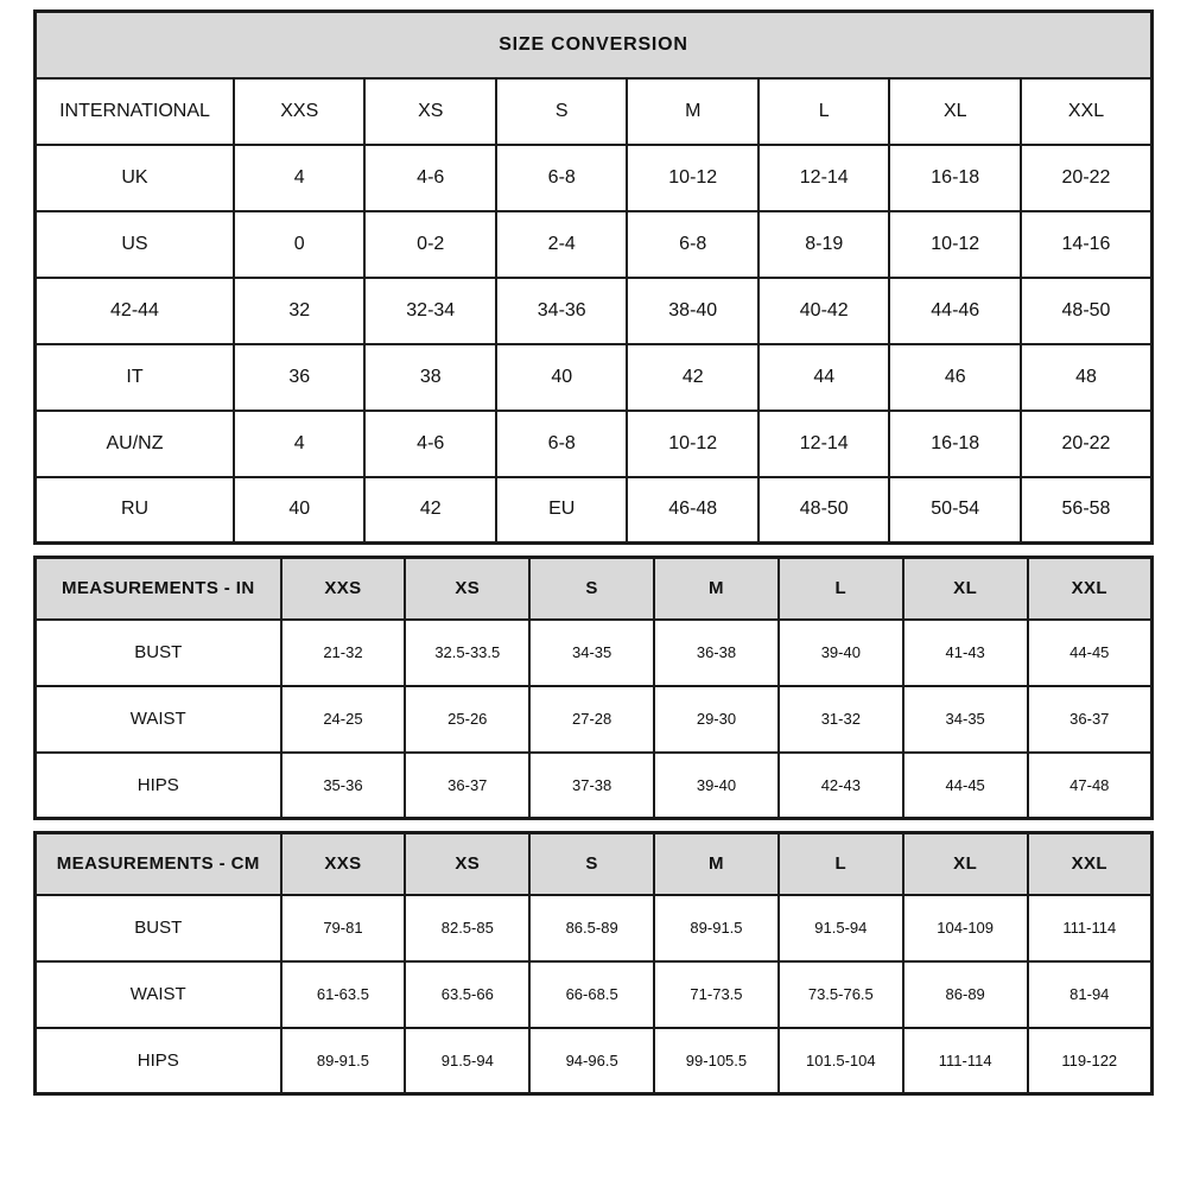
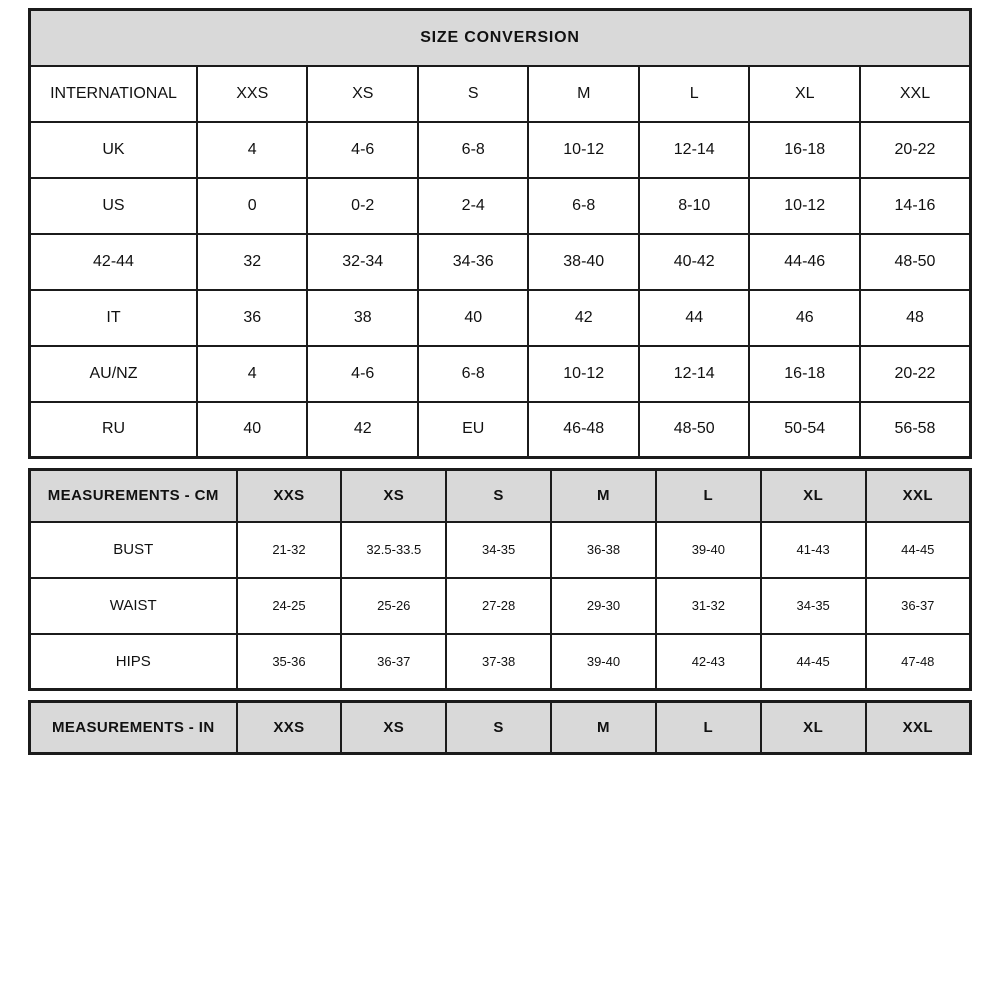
  SIZE CONVERSION
  INTERNATIONAL	XXS	XS	S	M	L	XL	XXL
  UK	4	4-6	6-8	10-12	12-14	16-18	20-22
- US	0	0-2	2-4	6-8	8-19	10-12	14-16
+ US	0	0-2	2-4	6-8	8-10	10-12	14-16
  42-44	32	32-34	34-36	38-40	40-42	44-46	48-50
  IT	36	38	40	42	44	46	48
  AU/NZ	4	4-6	6-8	10-12	12-14	16-18	20-22
  RU	40	42	EU	46-48	48-50	50-54	56-58
- MEASUREMENTS - IN	XXS	XS	S	M	L	XL	XXL
+ MEASUREMENTS - CM	XXS	XS	S	M	L	XL	XXL
  BUST	21-32	32.5-33.5	34-35	36-38	39-40	41-43	44-45
  WAIST	24-25	25-26	27-28	29-30	31-32	34-35	36-37
  HIPS	35-36	36-37	37-38	39-40	42-43	44-45	47-48
- MEASUREMENTS - CM	XXS	XS	S	M	L	XL	XXL
+ MEASUREMENTS - IN	XXS	XS	S	M	L	XL	XXL
- BUST	79-81	82.5-85	86.5-89	89-91.5	91.5-94	104-109	111-114
- WAIST	61-63.5	63.5-66	66-68.5	71-73.5	73.5-76.5	86-89	81-94
- HIPS	89-91.5	91.5-94	94-96.5	99-105.5	101.5-104	111-114	119-122
